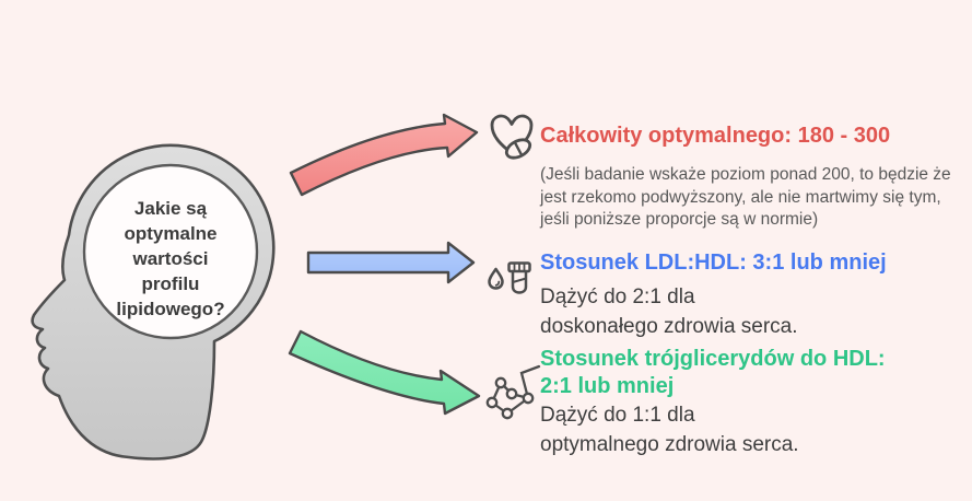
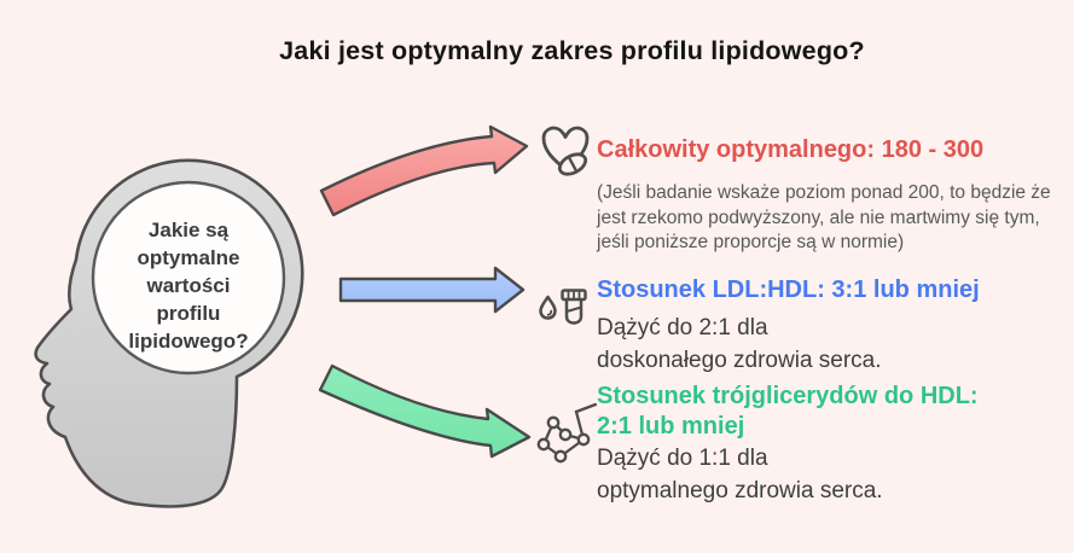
+ Jaki jest optymalny zakres profilu lipidowego?
  Jakie są
  optymalne
  wartości
  profilu
  lipidowego?
  Całkowity optymalnego: 180 - 300
  (Jeśli badanie wskaże poziom ponad 200, to będzie że
  jest rzekomo podwyższony, ale nie martwimy się tym,
  jeśli poniższe proporcje są w normie)
  Stosunek LDL:HDL: 3:1 lub mniej
  Dążyć do 2:1 dla
  doskonałego zdrowia serca.
  Stosunek trójglicerydów do HDL:
  2:1 lub mniej
  Dążyć do 1:1 dla
  optymalnego zdrowia serca.
